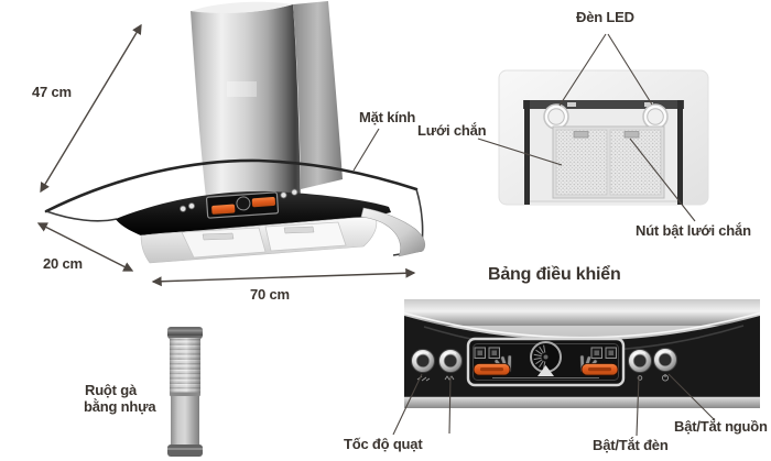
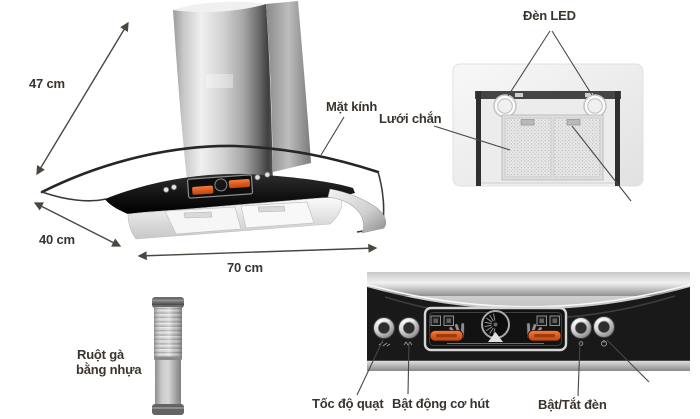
  47 cm
- 20 cm
+ 40 cm
  70 cm
  Mặt kính
  Đèn LED
  Lưới chắn
- Nút bật lưới chắn
- Bảng điều khiển
  Tốc độ quạt
+ Bật động cơ hút
  Bật/Tắt đèn
- Bật/Tắt nguồn
  Ruột gà
  bằng nhựa
